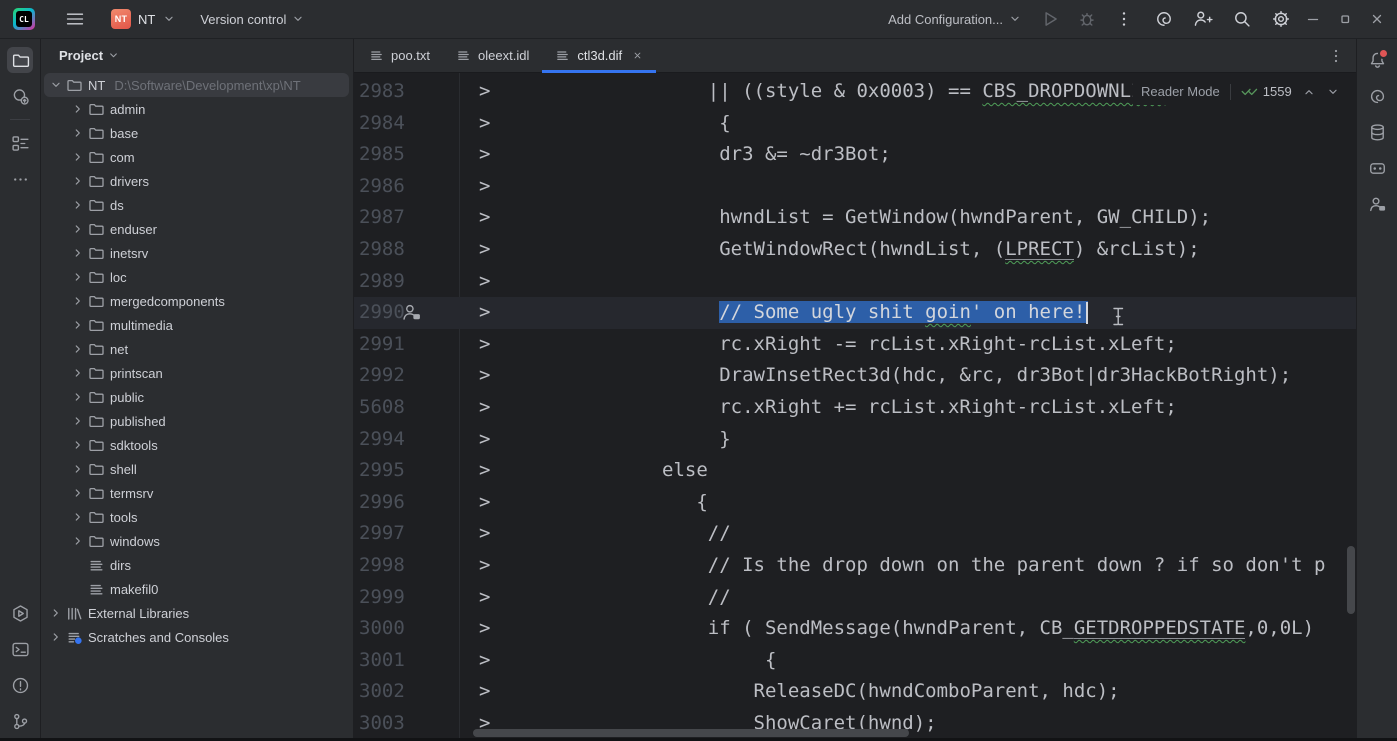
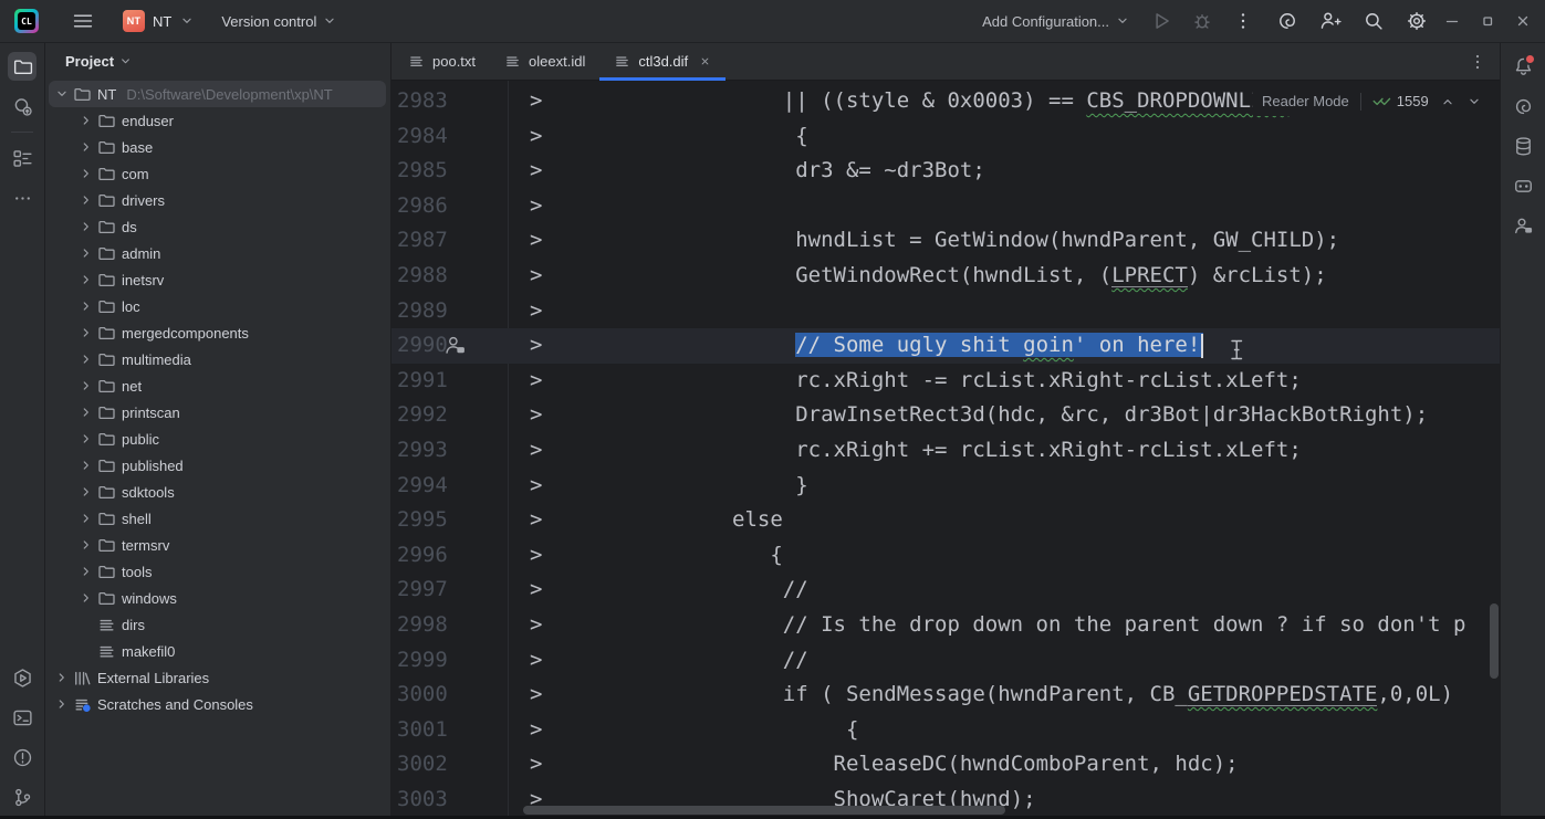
  CL
  NT
  NT
  Version control
  Add Configuration...
  Project
  NT
  D:\Software\Development\xp\NT
- admin
+ enduser
  base
  com
  drivers
  ds
- enduser
+ admin
  inetsrv
  loc
  mergedcomponents
  multimedia
  net
  printscan
  public
  published
  sdktools
  shell
  termsrv
  tools
  windows
  dirs
  makefil0
  External Libraries
  Scratches and Consoles
  poo.txt
  oleext.idl
  ctl3d.dif
  2983
  > || ((style & 0x0003) == CBS_DROPDOWNL
  2984
  > {
  2985
  > dr3 &= ~dr3Bot;
  2986
  >
  2987
  > hwndList = GetWindow(hwndParent, GW_CHILD);
  2988
  > GetWindowRect(hwndList, (LPRECT) &rcList);
  2989
  >
  2990
  > // Some ugly shit goin' on here!
  2991
  > rc.xRight -= rcList.xRight-rcList.xLeft;
  2992
  > DrawInsetRect3d(hdc, &rc, dr3Bot|dr3HackBotRight);
- 5608
+ 2993
  > rc.xRight += rcList.xRight-rcList.xLeft;
  2994
  > }
  2995
  > else
  2996
  > {
  2997
  > //
  2998
  > // Is the drop down on the parent down ? if so don't p
  2999
  > //
  3000
  > if ( SendMessage(hwndParent, CB_GETDROPPEDSTATE,0,0L)
  3001
  > {
  3002
  > ReleaseDC(hwndComboParent, hdc);
  3003
  > ShowCaret(hwnd);
  Reader Mode
  1559
